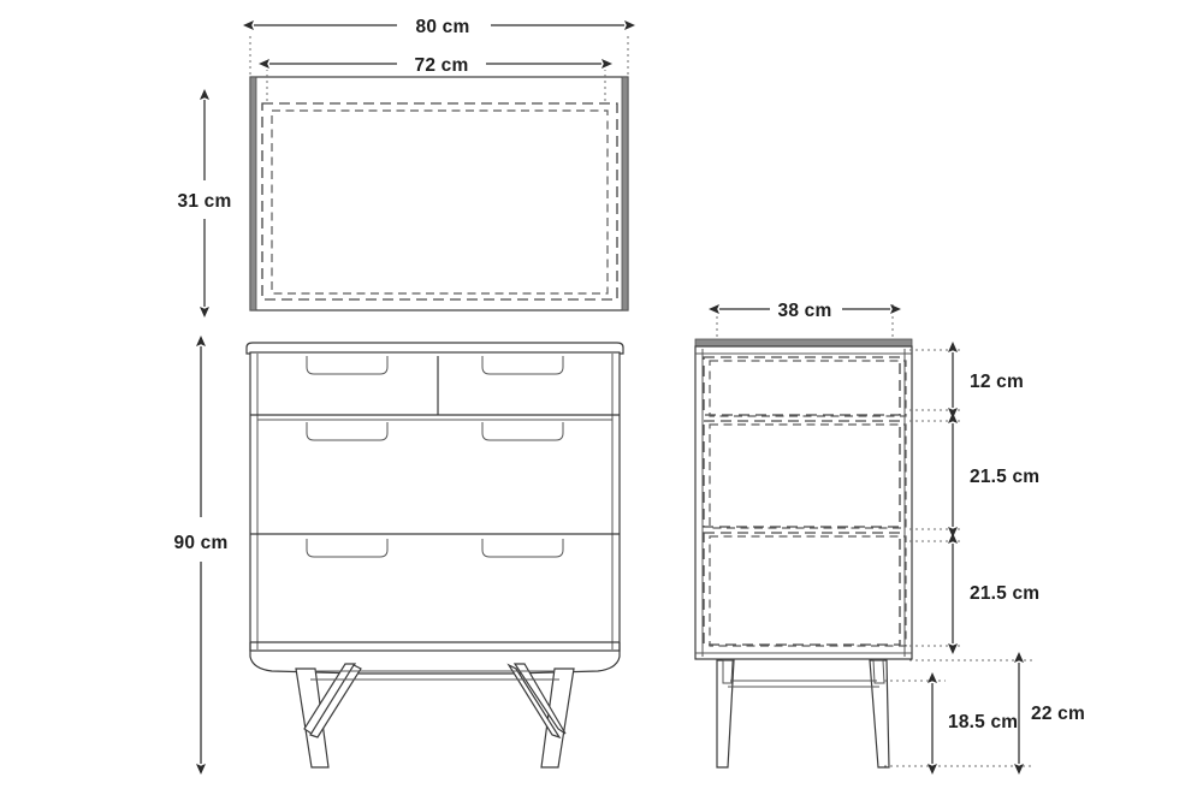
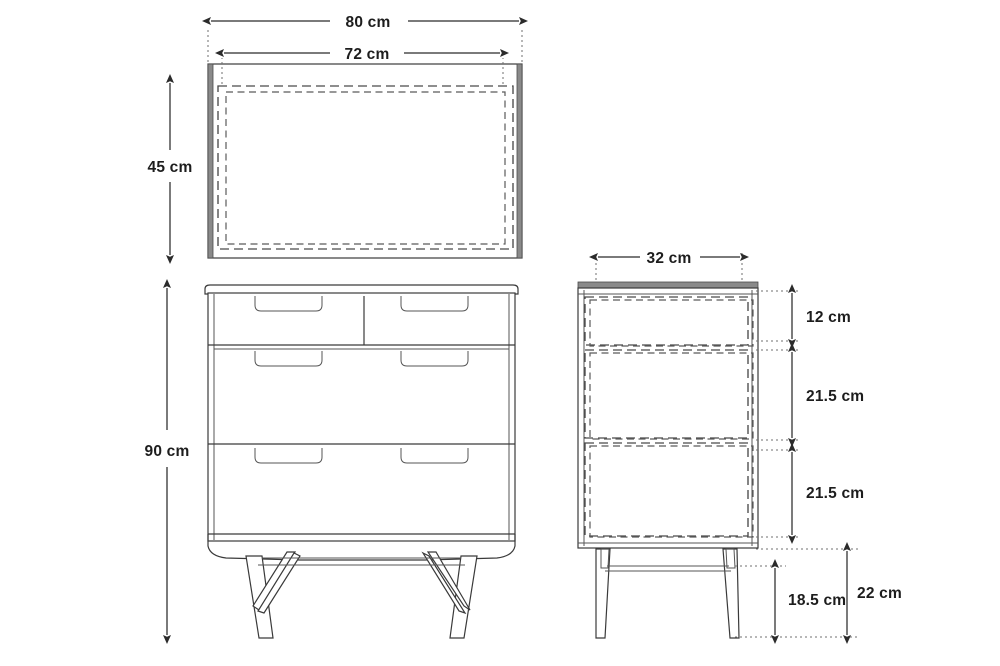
  80 cm
  72 cm
- 31 cm
+ 45 cm
  90 cm
- 38 cm
+ 32 cm
  12 cm
  21.5 cm
  21.5 cm
  18.5 cm
  22 cm
